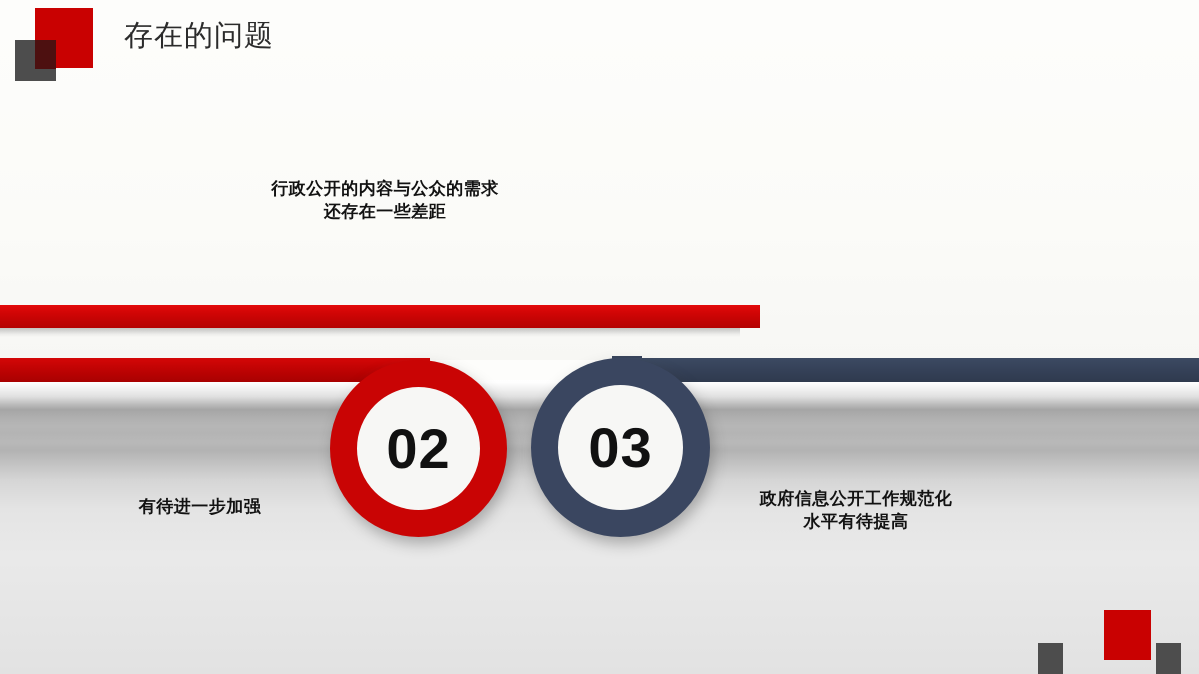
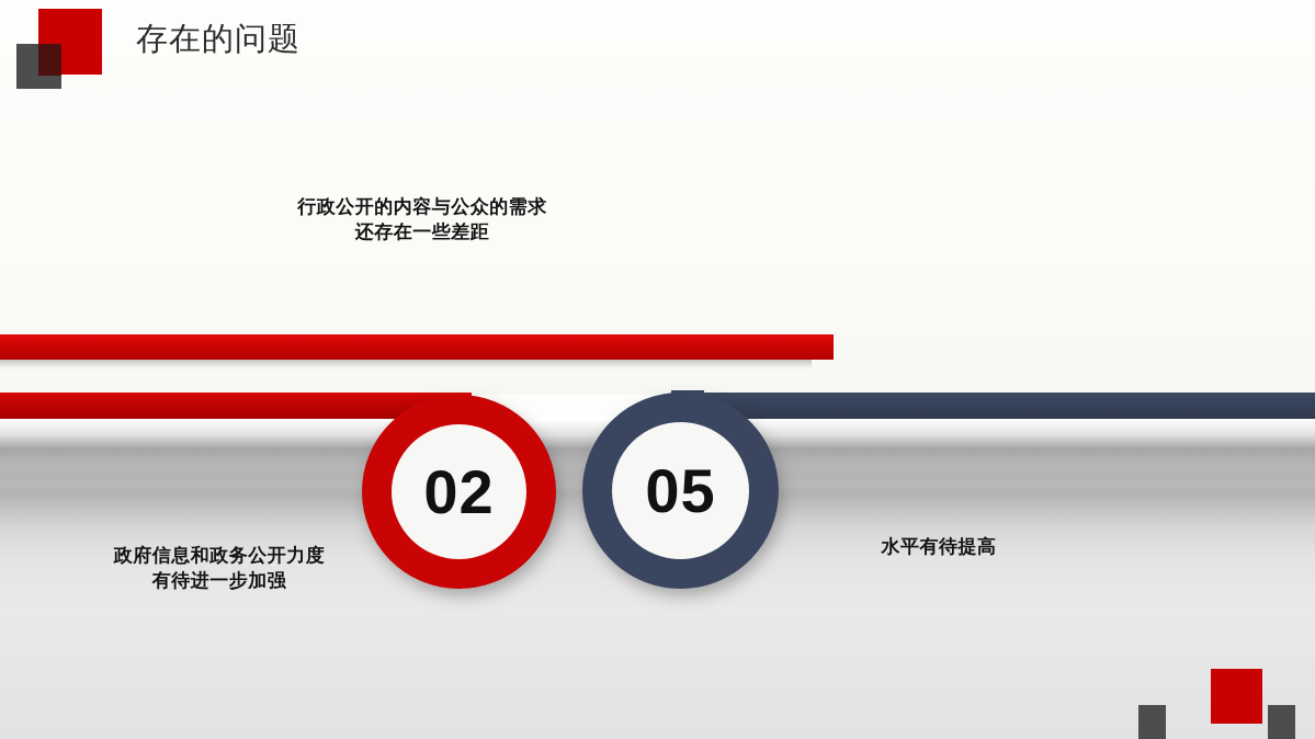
  存在的问题
  行政公开的内容与公众的需求
  还存在一些差距
  02
- 03
+ 05
+ 政府信息和政务公开力度
  有待进一步加强
- 政府信息公开工作规范化
  水平有待提高
